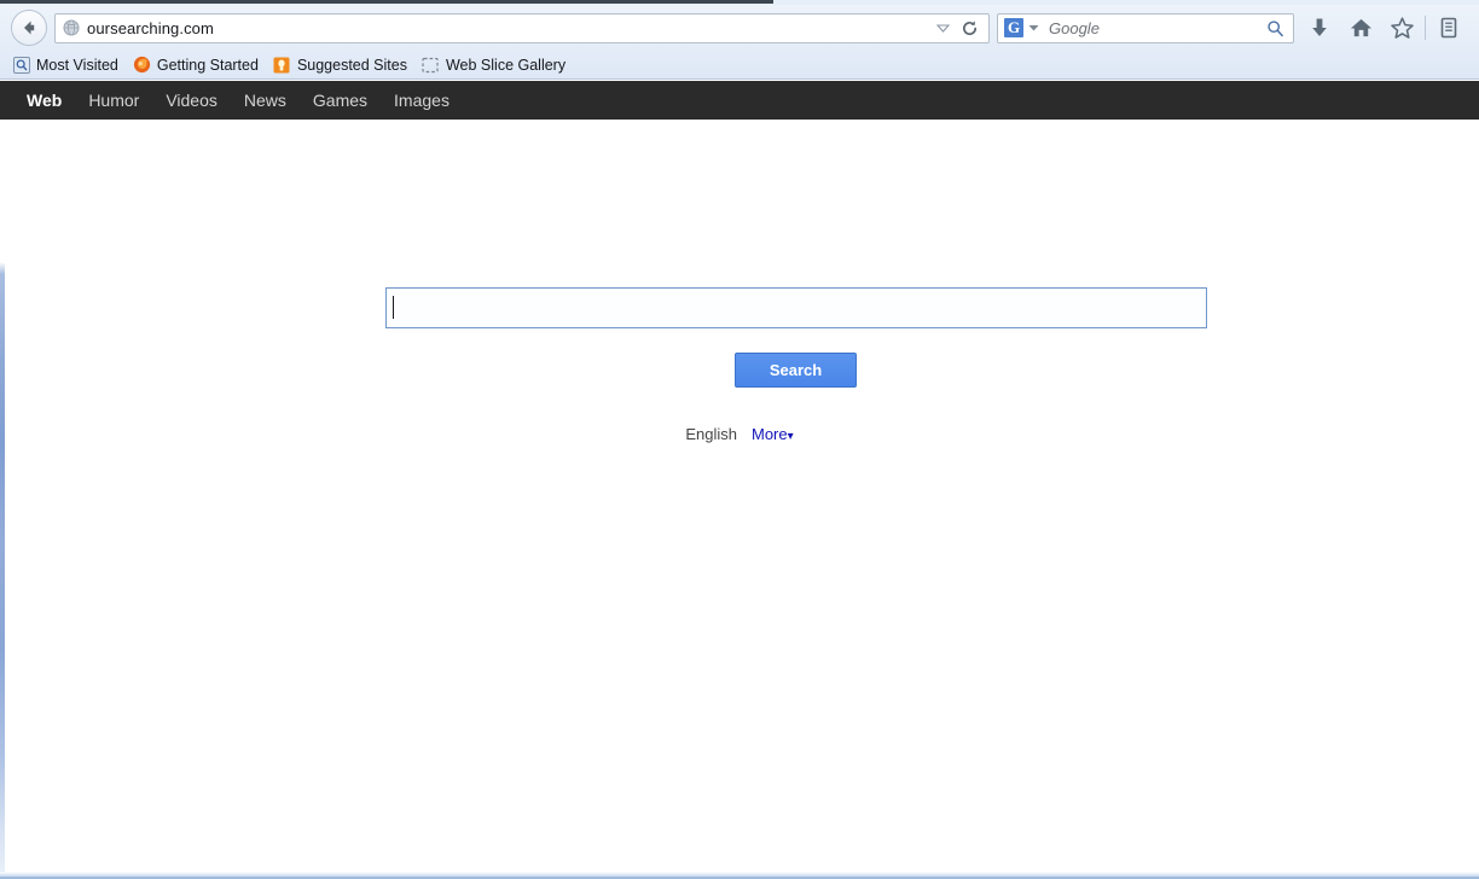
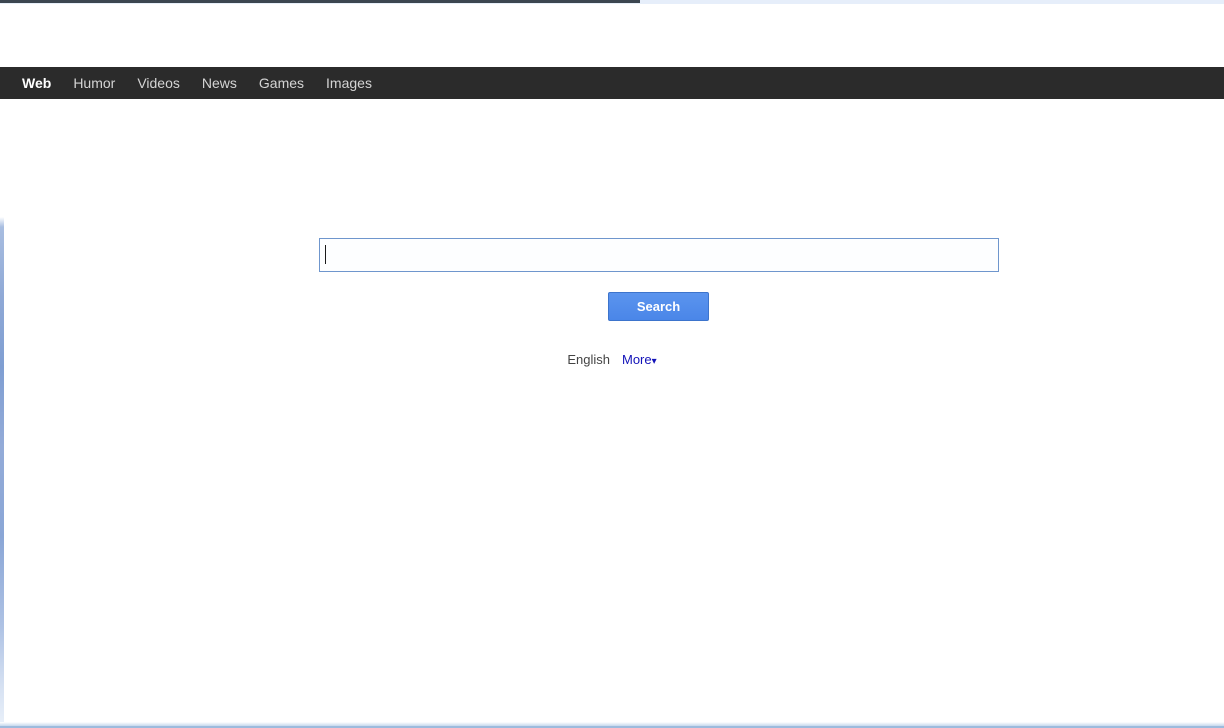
- oursearching.com
- G
- Google
- Most Visited
- Getting Started
- Suggested Sites
- Web Slice Gallery
  Web
  Humor
  Videos
  News
  Games
  Images
  Search
  English More▾
